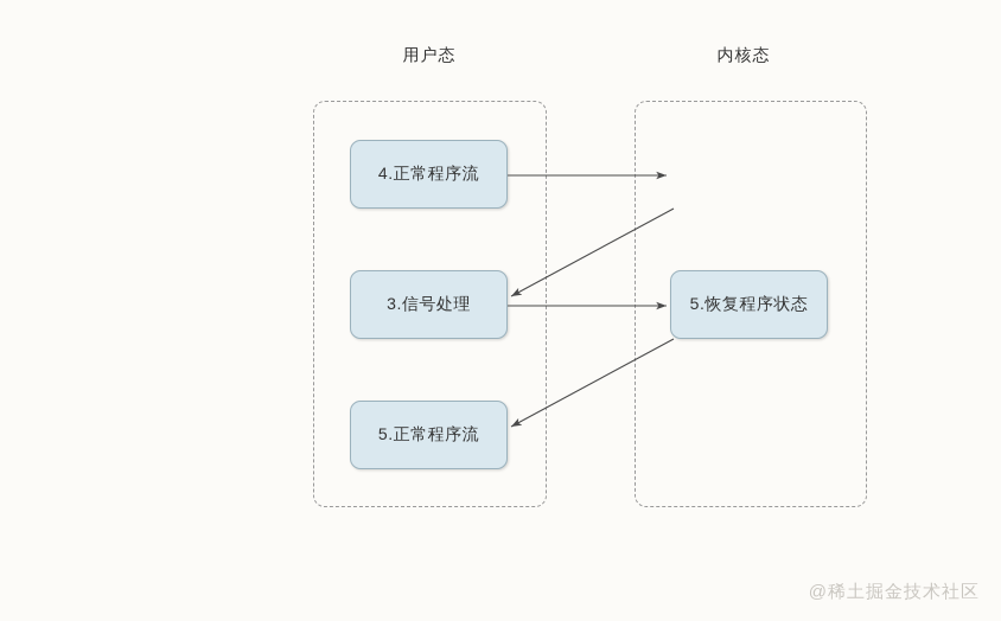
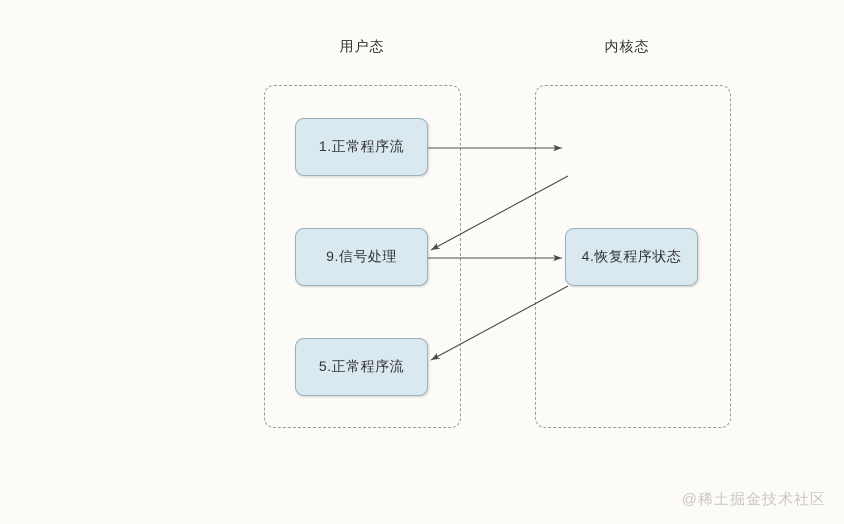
  用户态
  内核态
- 4.正常程序流
+ 1.正常程序流
- 3.信号处理
+ 9.信号处理
- 5.恢复程序状态
+ 4.恢复程序状态
  5.正常程序流
  @稀土掘金技术社区
